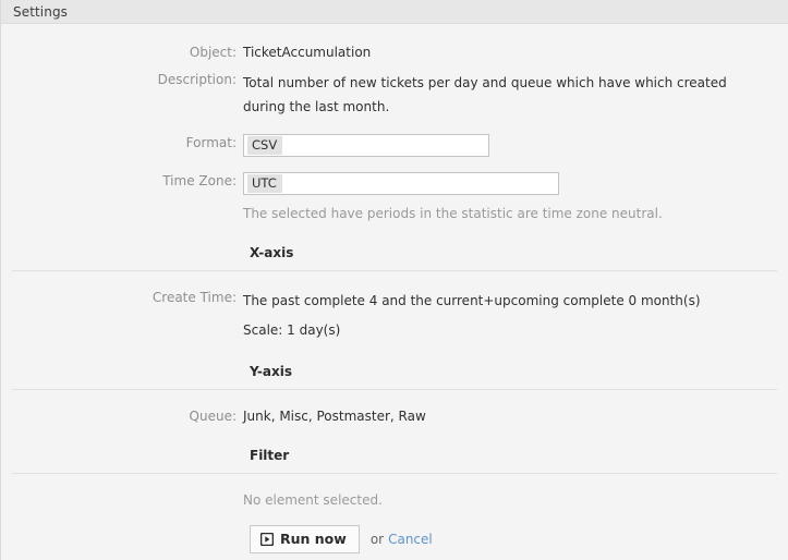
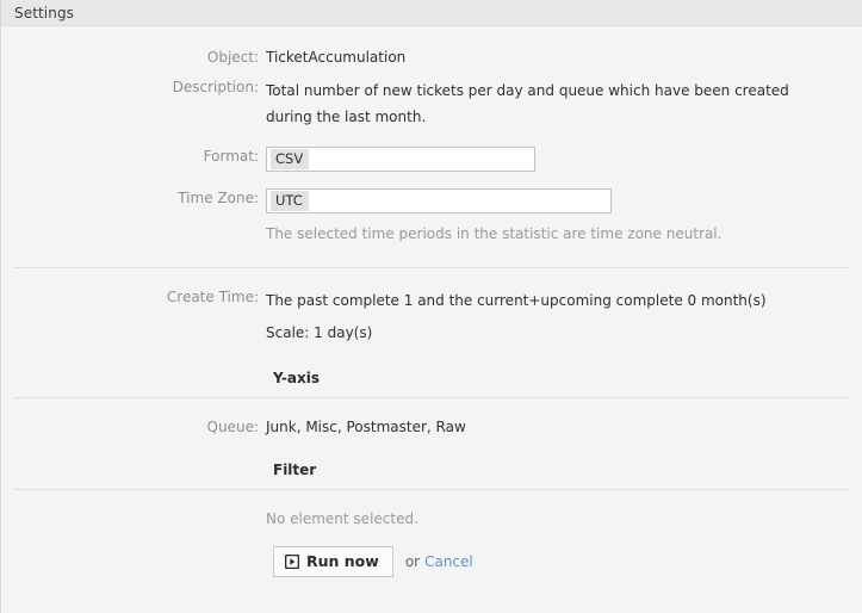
  Settings
  Object:
  TicketAccumulation
  Description:
- Total number of new tickets per day and queue which have which created during the last month.
+ Total number of new tickets per day and queue which have been created during the last month.
  Format:
  CSV
  Time Zone:
  UTC
- The selected have periods in the statistic are time zone neutral.
+ The selected time periods in the statistic are time zone neutral.
- X-axis
  Create Time:
- The past complete 4 and the current+upcoming complete 0 month(s)
+ The past complete 1 and the current+upcoming complete 0 month(s)
  Scale: 1 day(s)
  Y-axis
  Queue:
  Junk, Misc, Postmaster, Raw
  Filter
  No element selected.
  Run now
  or
  Cancel
